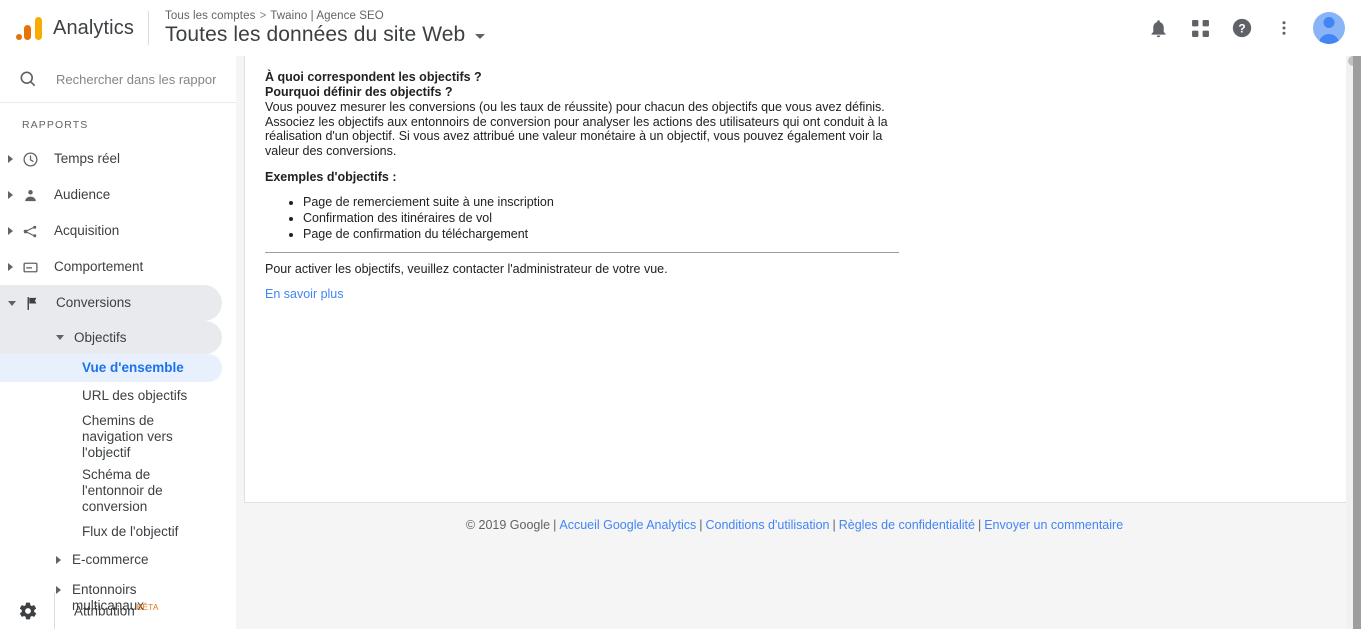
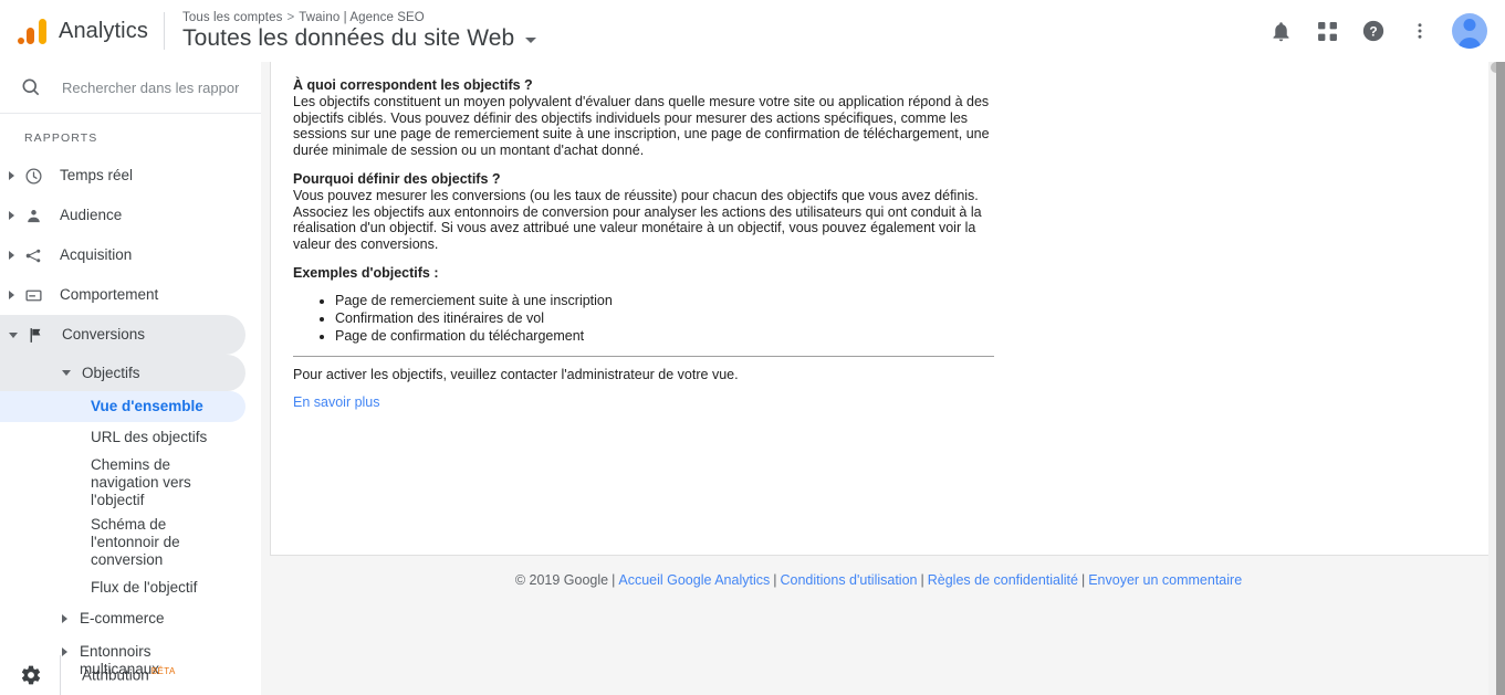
  Analytics
  Tous les comptes > Twaino | Agence SEO
  Toutes les données du site Web
  ?
  Rechercher dans les rappor
  RAPPORTS
  Temps réel
  Audience
  Acquisition
  Comportement
  Conversions
  Objectifs
  Vue d'ensemble
  URL des objectifs
  Chemins de navigation vers l'objectif
  Schéma de l'entonnoir de conversion
  Flux de l'objectif
  E-commerce
  Entonnoirs multicanaux
  Attribution BÊTA
  À quoi correspondent les objectifs ?
+ Les objectifs constituent un moyen polyvalent d'évaluer dans quelle mesure votre site ou application répond à des objectifs ciblés. Vous pouvez définir des objectifs individuels pour mesurer des actions spécifiques, comme les sessions sur une page de remerciement suite à une inscription, une page de confirmation de téléchargement, une durée minimale de session ou un montant d'achat donné.
  Pourquoi définir des objectifs ?
  Vous pouvez mesurer les conversions (ou les taux de réussite) pour chacun des objectifs que vous avez définis. Associez les objectifs aux entonnoirs de conversion pour analyser les actions des utilisateurs qui ont conduit à la réalisation d'un objectif. Si vous avez attribué une valeur monétaire à un objectif, vous pouvez également voir la valeur des conversions.
  Exemples d'objectifs :
  Page de remerciement suite à une inscription
  Confirmation des itinéraires de vol
  Page de confirmation du téléchargement
  Pour activer les objectifs, veuillez contacter l'administrateur de votre vue.
  En savoir plus
  © 2019 Google | Accueil Google Analytics | Conditions d'utilisation | Règles de confidentialité | Envoyer un commentaire
